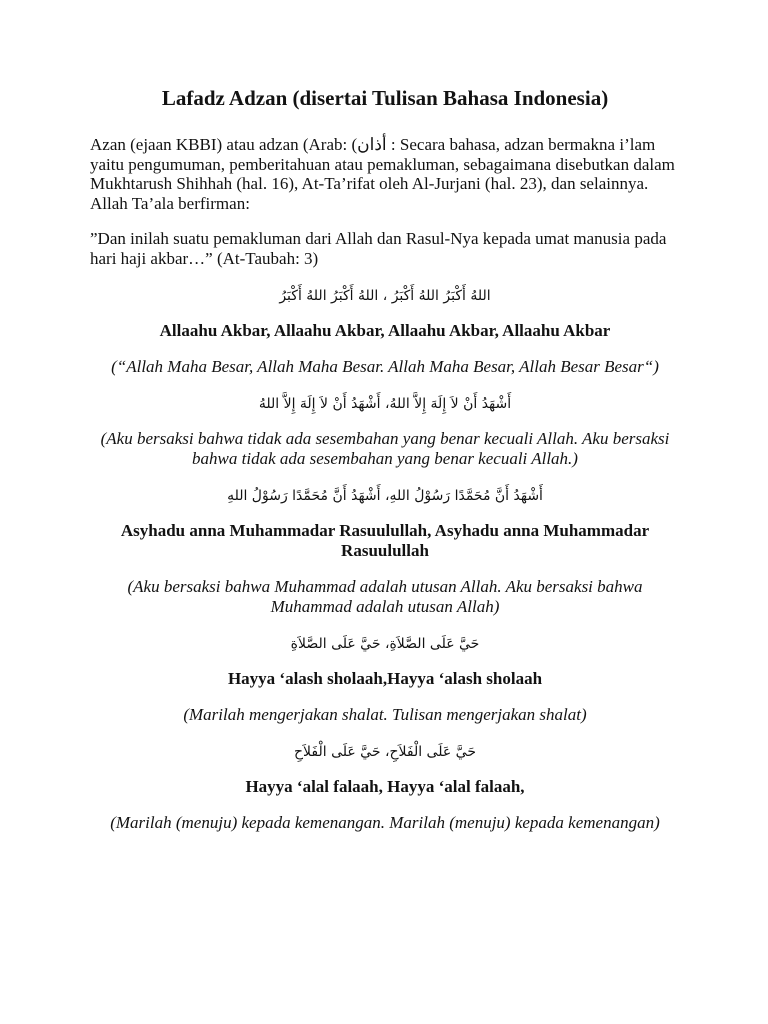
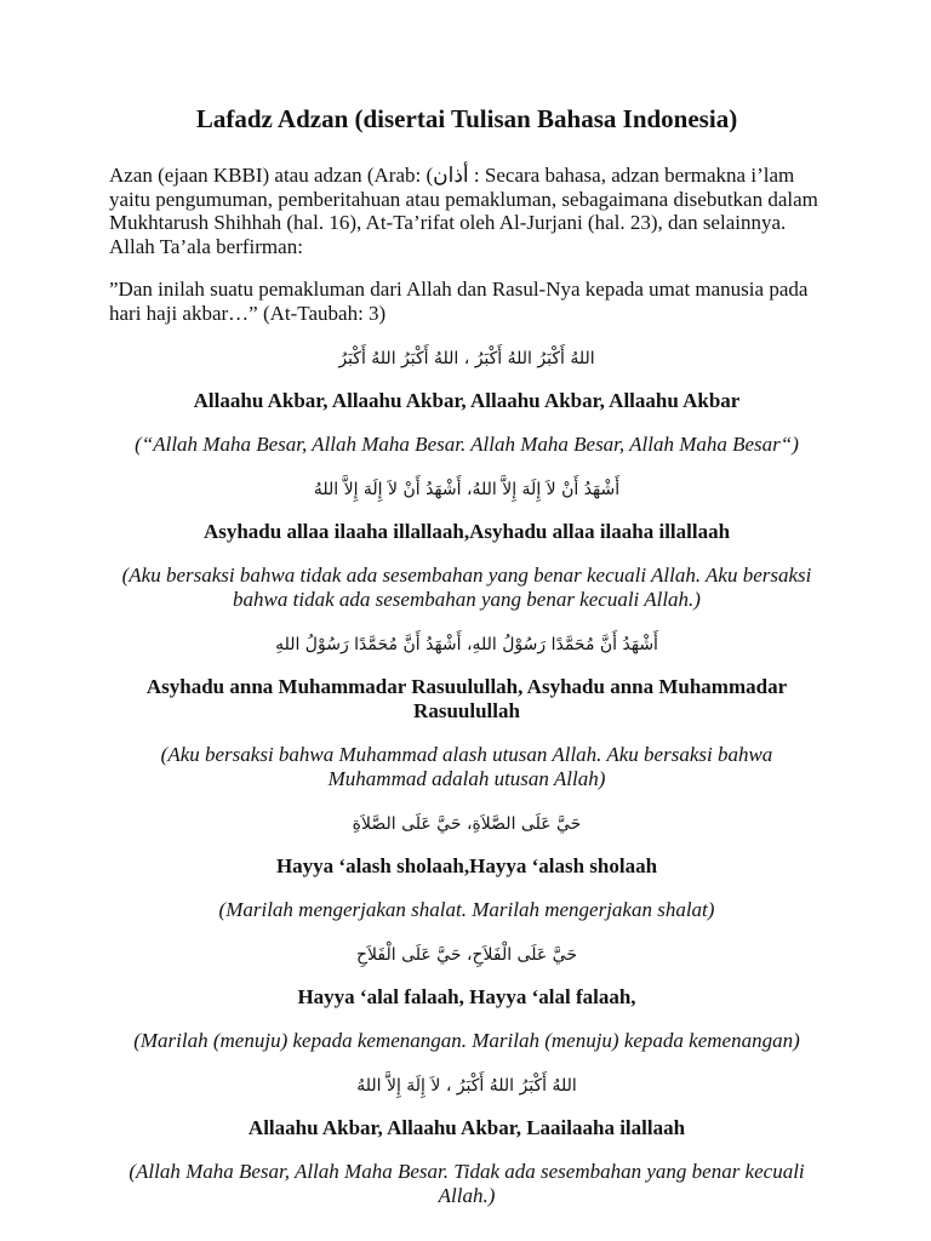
  Lafadz Adzan (disertai Tulisan Bahasa Indonesia)
  Azan (ejaan KBBI) atau adzan (Arab: (أذان : Secara bahasa, adzan bermakna i’lam yaitu pengumuman, pemberitahuan atau pemakluman, sebagaimana disebutkan dalam Mukhtarush Shihhah (hal. 16), At-Ta’rifat oleh Al-Jurjani (hal. 23), dan selainnya. Allah Ta’ala berfirman:
  ”Dan inilah suatu pemakluman dari Allah dan Rasul-Nya kepada umat manusia pada hari haji akbar…” (At-Taubah: 3)
  اللهُ أَكْبَرُ اللهُ أَكْبَرُ ، اللهُ أَكْبَرُ اللهُ أَكْبَرُ
  Allaahu Akbar, Allaahu Akbar, Allaahu Akbar, Allaahu Akbar
- (“Allah Maha Besar, Allah Maha Besar. Allah Maha Besar, Allah Besar Besar“)
+ (“Allah Maha Besar, Allah Maha Besar. Allah Maha Besar, Allah Maha Besar“)
  أَشْهَدُ أَنْ لاَ إِلَهَ إِلاَّ اللهُ، أَشْهَدُ أَنْ لاَ إِلَهَ إِلاَّ اللهُ
+ Asyhadu allaa ilaaha illallaah,Asyhadu allaa ilaaha illallaah
  (Aku bersaksi bahwa tidak ada sesembahan yang benar kecuali Allah. Aku bersaksi bahwa tidak ada sesembahan yang benar kecuali Allah.)
  أَشْهَدُ أَنَّ مُحَمَّدًا رَسُوْلُ اللهِ، أَشْهَدُ أَنَّ مُحَمَّدًا رَسُوْلُ اللهِ
  Asyhadu anna Muhammadar Rasuulullah, Asyhadu anna Muhammadar Rasuulullah
- (Aku bersaksi bahwa Muhammad adalah utusan Allah. Aku bersaksi bahwa Muhammad adalah utusan Allah)
+ (Aku bersaksi bahwa Muhammad alash utusan Allah. Aku bersaksi bahwa Muhammad adalah utusan Allah)
  حَيَّ عَلَى الصَّلاَةِ، حَيَّ عَلَى الصَّلاَةِ
  Hayya ‘alash sholaah,Hayya ‘alash sholaah
- (Marilah mengerjakan shalat. Tulisan mengerjakan shalat)
+ (Marilah mengerjakan shalat. Marilah mengerjakan shalat)
  حَيَّ عَلَى الْفَلاَحِ، حَيَّ عَلَى الْفَلاَحِ
  Hayya ‘alal falaah, Hayya ‘alal falaah,
  (Marilah (menuju) kepada kemenangan. Marilah (menuju) kepada kemenangan)
+ اللهُ أَكْبَرُ اللهُ أَكْبَرُ ، لاَ إِلَهَ إِلاَّ اللهُ
+ Allaahu Akbar, Allaahu Akbar, Laailaaha ilallaah
+ (Allah Maha Besar, Allah Maha Besar. Tidak ada sesembahan yang benar kecuali Allah.)
